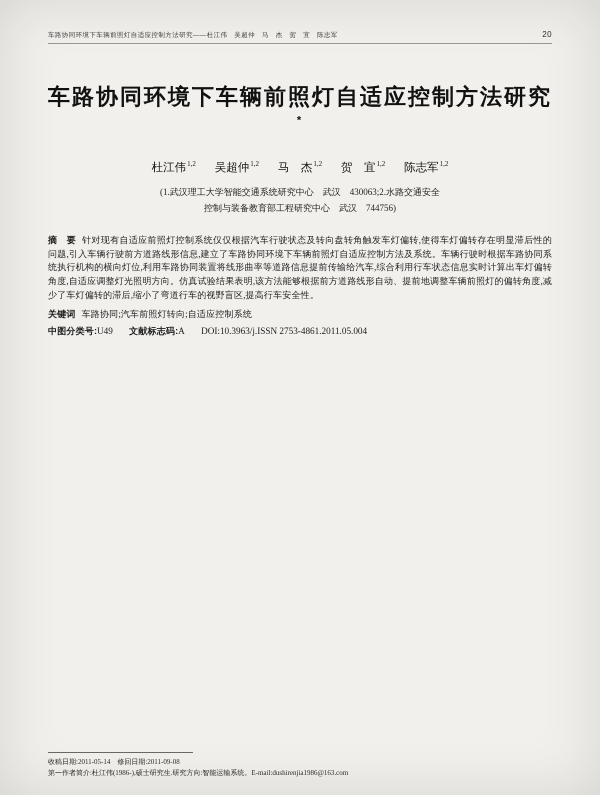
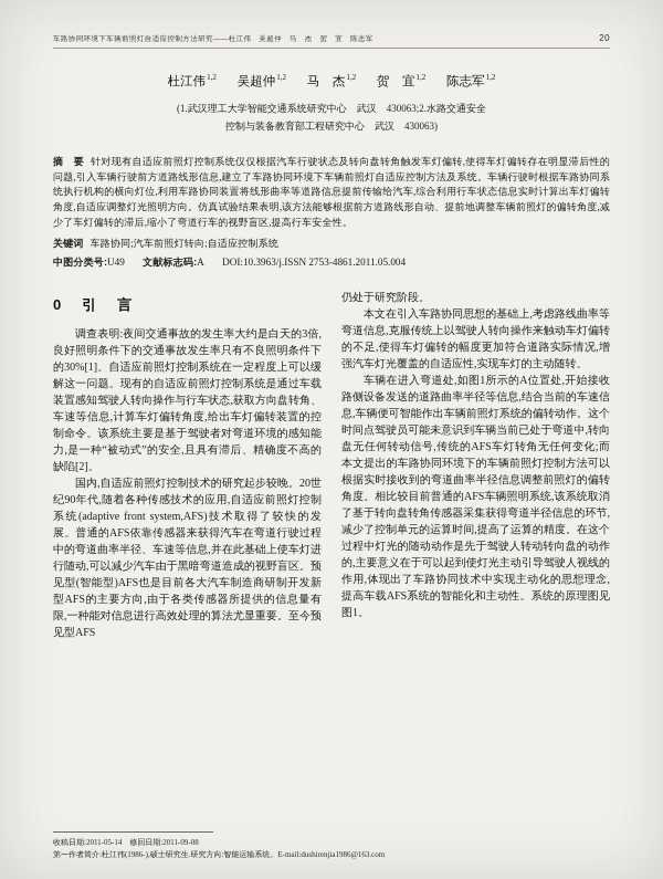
  20
- 车路协同环境下车辆前照灯自适应控制方法研究*
  杜江伟 1,2 吴超仲 1,2 马 杰 1,2 贺 宜 1,2 陈志军 1,2
  (1.武汉理工大学智能交通系统研究中心 武汉 430063;2.水路交通安全
- 控制与装备教育部工程研究中心 武汉 744756)
+ 控制与装备教育部工程研究中心 武汉 430063)
  摘 要 针对现有自适应前照灯控制系统仅仅根据汽车行驶状态及转向盘转角触发车灯偏转,使得车灯偏转存在明显滞后性的问题,引入车辆行驶前方道路线形信息,建立了车路协同环境下车辆前照灯自适应控制方法及系统。车辆行驶时根据车路协同系统执行机构的横向灯位,利用车路协同装置将线形曲率等道路信息提前传输给汽车,综合利用行车状态信息实时计算出车灯偏转角度,自适应调整灯光照明方向。仿真试验结果表明,该方法能够根据前方道路线形自动、提前地调整车辆前照灯的偏转角度,减少了车灯偏转的滞后,缩小了弯道行车的视野盲区,提高行车安全性。
  关键词 车路协同;汽车前照灯转向;自适应控制系统
  中图分类号:U49 文献标志码:A DOI:10.3963/j.ISSN 2753-4861.2011.05.004
+ 0 引 言
+ 调查表明:夜间交通事故的发生率大约是白天的3倍,良好照明条件下的交通事故发生率只有不良照明条件下的30%[1]。自适应前照灯控制系统在一定程度上可以缓解这一问题。现有的自适应前照灯控制系统是通过车载装置感知驾驶人转向操作与行车状态,获取方向盘转角、车速等信息,计算车灯偏转角度,给出车灯偏转装置的控制命令。该系统主要是基于驾驶者对弯道环境的感知能力,是一种“被动式”的安全,且具有滞后、精确度不高的缺陷[2]。
+ 国内,自适应前照灯控制技术的研究起步较晚。20世纪90年代,随着各种传感技术的应用,自适应前照灯控制系统(adaptive front system,AFS)技术取得了较快的发展。普通的AFS依靠传感器来获得汽车在弯道行驶过程中的弯道曲率半径、车速等信息,并在此基础上使车灯进行随动,可以减少汽车由于黑暗弯道造成的视野盲区。预见型(智能型)AFS也是目前各大汽车制造商研制开发新型AFS的主要方向,由于各类传感器所提供的信息量有限,一种能对信息进行高效处理的算法尤显重要。至今预见型AFS
+ 仍处于研究阶段。
+ 本文在引入车路协同思想的基础上,考虑路线曲率等弯道信息,克服传统上以驾驶人转向操作来触动车灯偏转的不足,使得车灯偏转的幅度更加符合道路实际情况,增强汽车灯光覆盖的自适应性,实现车灯的主动随转。
+ 车辆在进入弯道处,如图1所示的A位置处,开始接收路侧设备发送的道路曲率半径等信息,结合当前的车速信息,车辆便可智能作出车辆前照灯系统的偏转动作。这个时间点驾驶员可能未意识到车辆当前已处于弯道中,转向盘无任何转动信号,传统的AFS车灯转角无任何变化;而本文提出的车路协同环境下的车辆前照灯控制方法可以根据实时接收到的弯道曲率半径信息调整前照灯的偏转角度。相比较目前普通的AFS车辆照明系统,该系统取消了基于转向盘转角传感器采集获得弯道半径信息的环节,减少了控制单元的运算时间,提高了运算的精度。在这个过程中灯光的随动动作是先于驾驶人转动转向盘的动作的,主要意义在于可以起到使灯光主动引导驾驶人视线的作用,体现出了车路协同技术中实现主动化的思想理念,提高车载AFS系统的智能化和主动性。系统的原理图见图1。
  收稿日期:2011-05-14 修回日期:2011-09-08
  第一作者简介:杜江伟(1986-),硕士研究生.研究方向:智能运输系统。E-mail:dushirenjia1986@163.com
